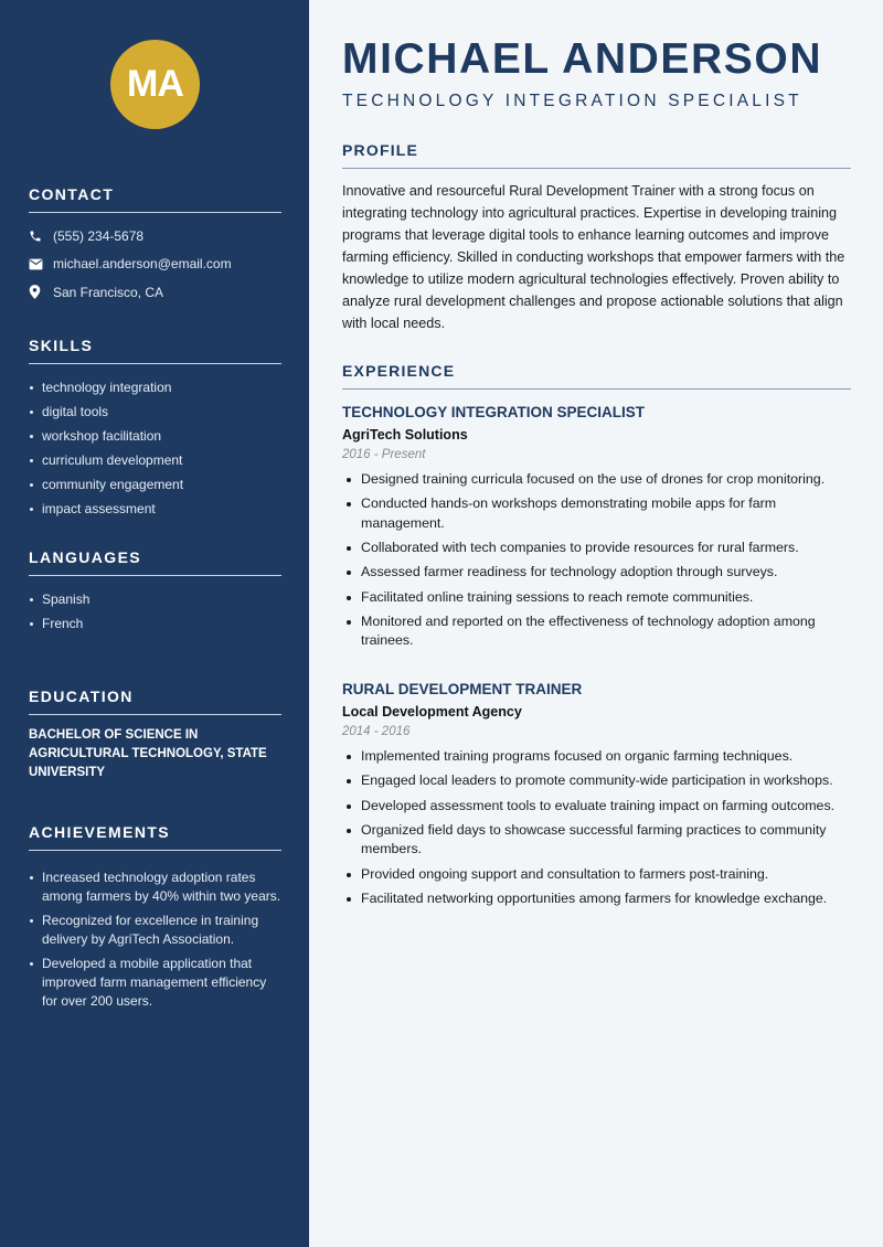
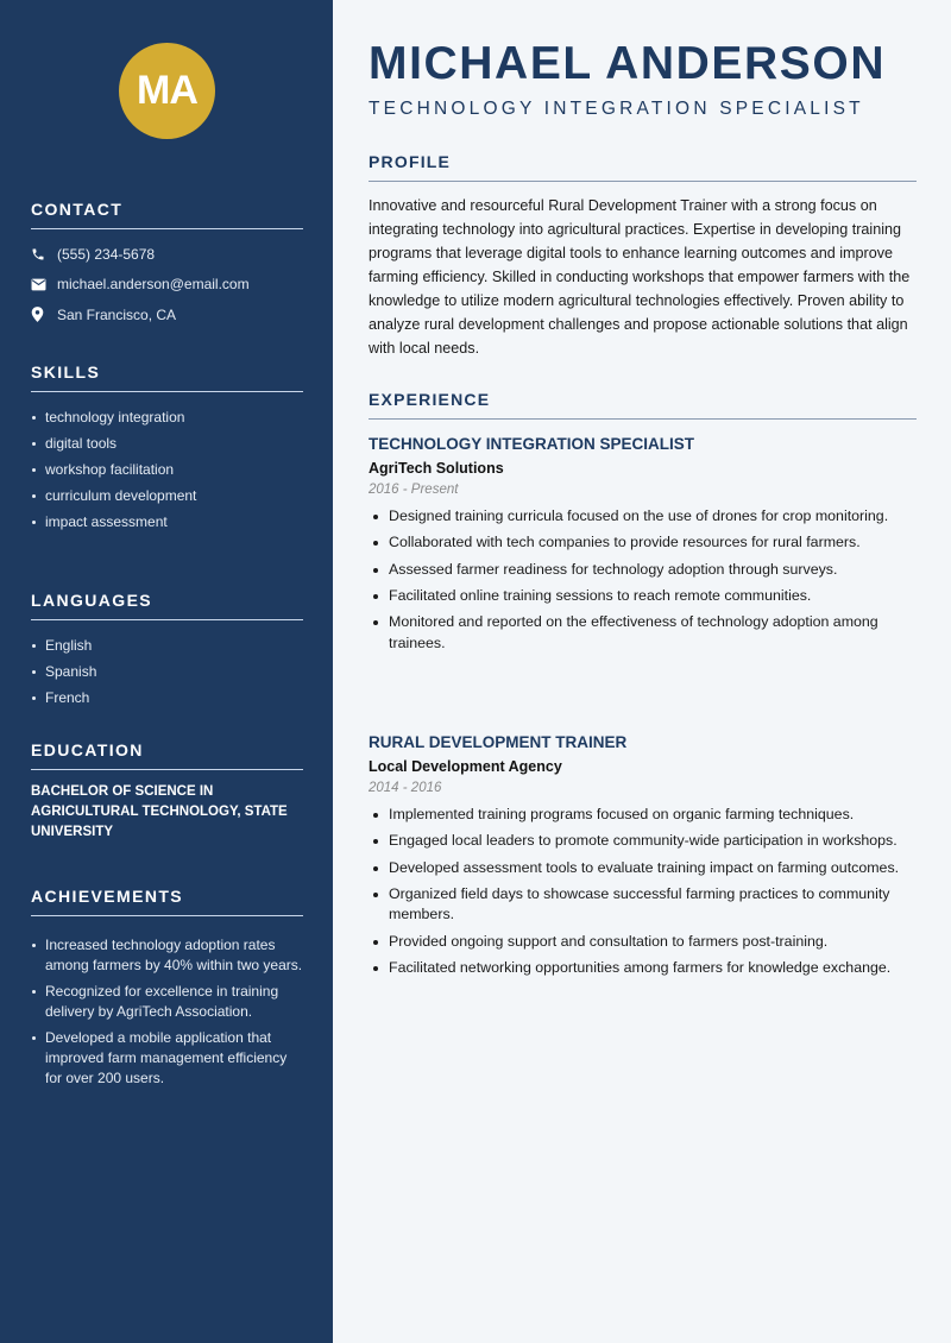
  MA
  CONTACT
  (555) 234-5678
  michael.anderson@email.com
  San Francisco, CA
  SKILLS
  technology integration
  digital tools
  workshop facilitation
  curriculum development
- community engagement
  impact assessment
  LANGUAGES
+ English
  Spanish
  French
  EDUCATION
  BACHELOR OF SCIENCE IN AGRICULTURAL TECHNOLOGY, STATE UNIVERSITY
  ACHIEVEMENTS
  Increased technology adoption rates among farmers by 40% within two years.
  Recognized for excellence in training delivery by AgriTech Association.
  Developed a mobile application that improved farm management efficiency for over 200 users.
  MICHAEL ANDERSON
  TECHNOLOGY INTEGRATION SPECIALIST
  PROFILE
  Innovative and resourceful Rural Development Trainer with a strong focus on integrating technology into agricultural practices. Expertise in developing training programs that leverage digital tools to enhance learning outcomes and improve farming efficiency. Skilled in conducting workshops that empower farmers with the knowledge to utilize modern agricultural technologies effectively. Proven ability to analyze rural development challenges and propose actionable solutions that align with local needs.
  EXPERIENCE
  TECHNOLOGY INTEGRATION SPECIALIST
  AgriTech Solutions
  2016 - Present
  Designed training curricula focused on the use of drones for crop monitoring.
- Conducted hands-on workshops demonstrating mobile apps for farm management.
  Collaborated with tech companies to provide resources for rural farmers.
  Assessed farmer readiness for technology adoption through surveys.
  Facilitated online training sessions to reach remote communities.
  Monitored and reported on the effectiveness of technology adoption among trainees.
  RURAL DEVELOPMENT TRAINER
  Local Development Agency
  2014 - 2016
  Implemented training programs focused on organic farming techniques.
  Engaged local leaders to promote community-wide participation in workshops.
  Developed assessment tools to evaluate training impact on farming outcomes.
  Organized field days to showcase successful farming practices to community members.
  Provided ongoing support and consultation to farmers post-training.
  Facilitated networking opportunities among farmers for knowledge exchange.
